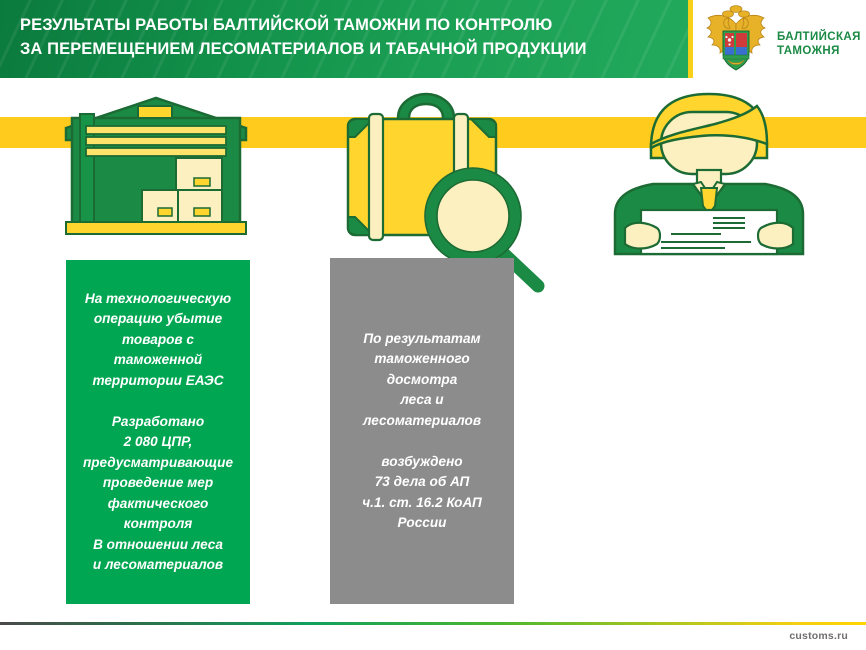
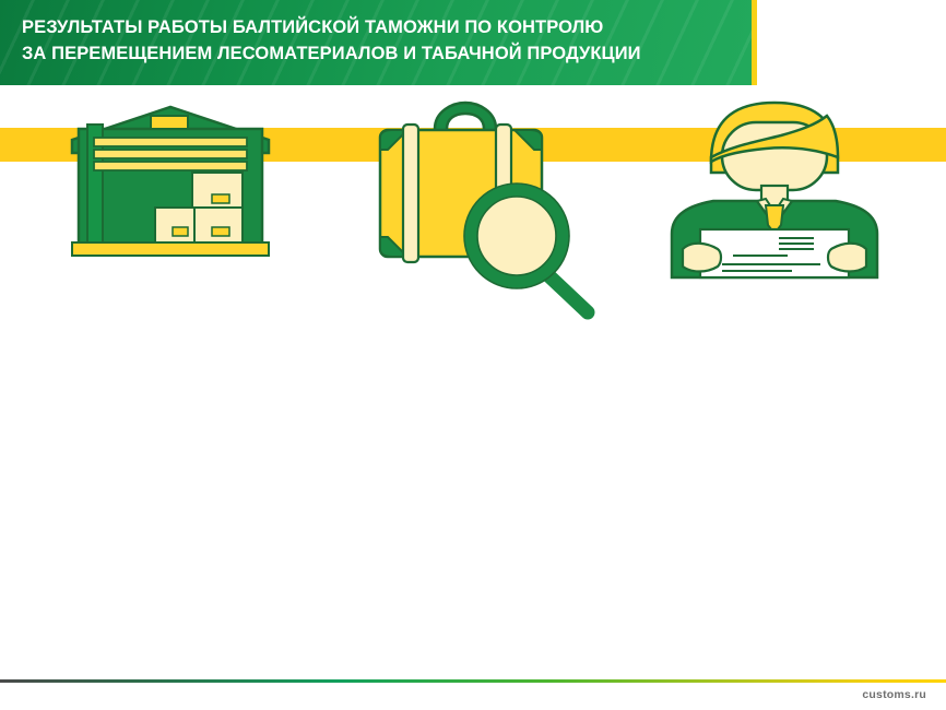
  РЕЗУЛЬТАТЫ РАБОТЫ БАЛТИЙСКОЙ ТАМОЖНИ ПО КОНТРОЛЮ
  ЗА ПЕРЕМЕЩЕНИЕМ ЛЕСОМАТЕРИАЛОВ И ТАБАЧНОЙ ПРОДУКЦИИ
- БАЛТИЙСКАЯ
- ТАМОЖНЯ
- На технологическую
- операцию убытие
- товаров с
- таможенной
- территории ЕАЭС
- Разработано
- 2 080 ЦПР,
- предусматривающие
- проведение мер
- фактического
- контроля
- В отношении леса
- и лесоматериалов
- По результатам
- таможенного
- досмотра
- леса и
- лесоматериалов
- возбуждено
- 73 дела об АП
- ч.1. ст. 16.2 КоАП
- России
  customs.ru
